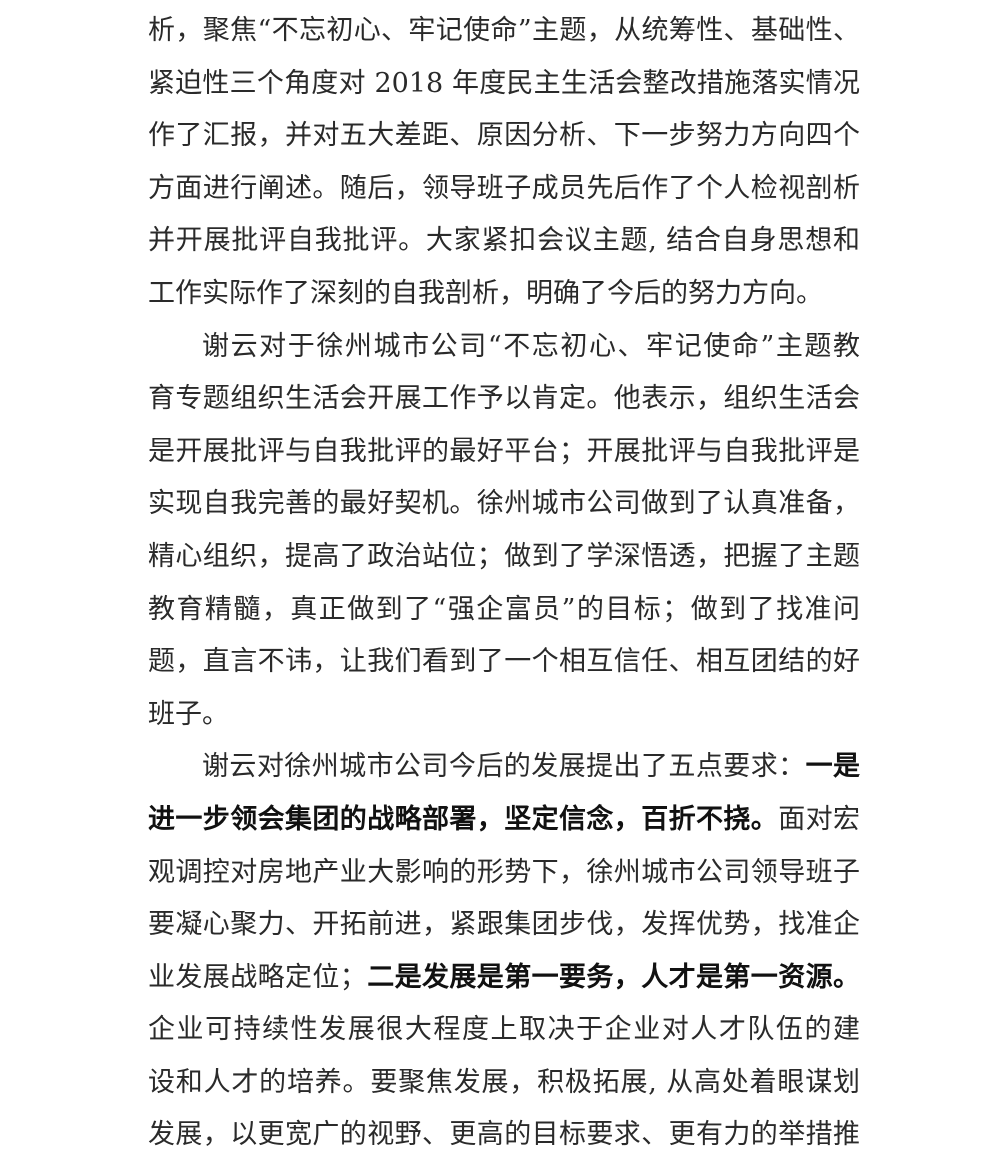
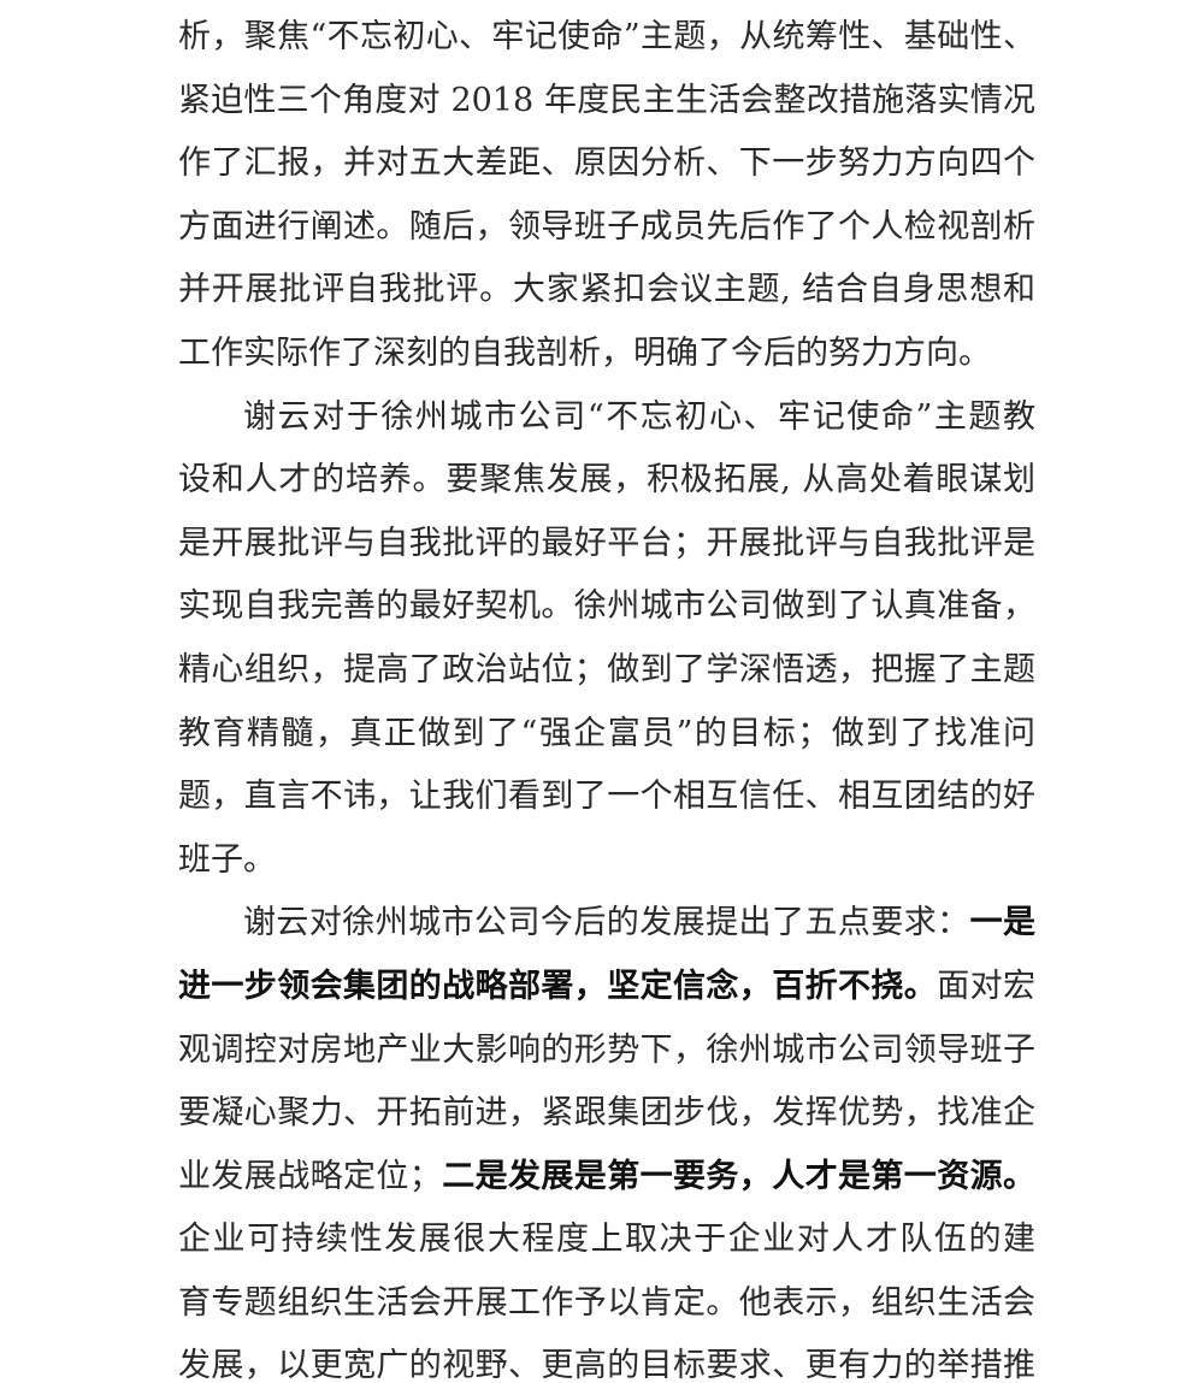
  析，聚焦“不忘初心、牢记使命”主题，从统筹性、基础性、
  紧迫性三个角度对 2018 年度民主生活会整改措施落实情况
  作了汇报，并对五大差距、原因分析、下一步努力方向四个
  方面进行阐述。随后，领导班子成员先后作了个人检视剖析
  并开展批评自我批评。大家紧扣会议主题, 结合自身思想和
  工作实际作了深刻的自我剖析，明确了今后的努力方向。
  谢云对于徐州城市公司“不忘初心、牢记使命”主题教
- 育专题组织生活会开展工作予以肯定。他表示，组织生活会
+ 设和人才的培养。要聚焦发展，积极拓展, 从高处着眼谋划
  是开展批评与自我批评的最好平台；开展批评与自我批评是
  实现自我完善的最好契机。徐州城市公司做到了认真准备，
  精心组织，提高了政治站位；做到了学深悟透，把握了主题
  教育精髓，真正做到了“强企富员”的目标；做到了找准问
  题，直言不讳，让我们看到了一个相互信任、相互团结的好
  班子。
  谢云对徐州城市公司今后的发展提出了五点要求：一是
  进一步领会集团的战略部署，坚定信念，百折不挠。面对宏
  观调控对房地产业大影响的形势下，徐州城市公司领导班子
  要凝心聚力、开拓前进，紧跟集团步伐，发挥优势，找准企
  业发展战略定位；二是发展是第一要务，人才是第一资源。
  企业可持续性发展很大程度上取决于企业对人才队伍的建
- 设和人才的培养。要聚焦发展，积极拓展, 从高处着眼谋划
+ 育专题组织生活会开展工作予以肯定。他表示，组织生活会
  发展，以更宽广的视野、更高的目标要求、更有力的举措推
